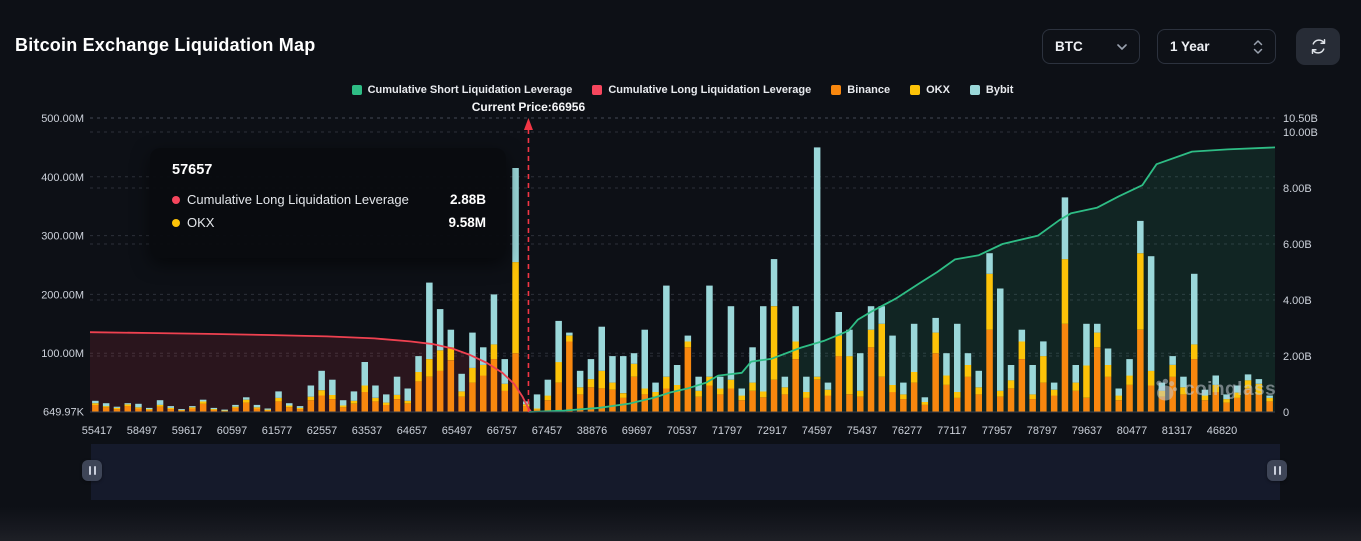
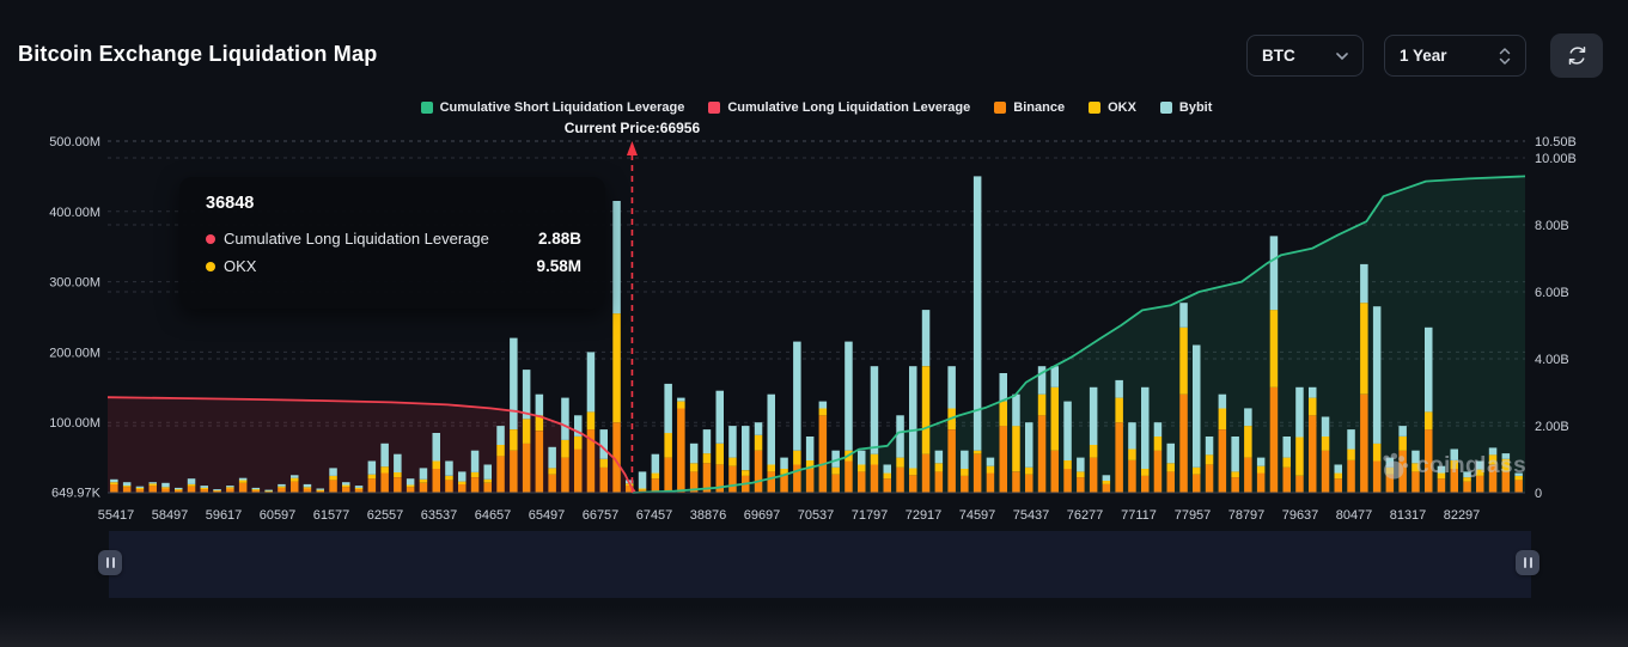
  Bitcoin Exchange Liquidation Map
  BTC
  1 Year
  Cumulative Short Liquidation Leverage
  Cumulative Long Liquidation Leverage
  Binance
  OKX
  Bybit
  Current Price:66956
  500.00M
  400.00M
  300.00M
  200.00M
  100.00M
  649.97K
  10.50B
  10.00B
  8.00B
  6.00B
  4.00B
  2.00B
  0
  55417
  58497
  59617
  60597
  61577
  62557
  63537
  64657
  65497
  66757
  67457
  38876
  69697
  70537
  71797
  72917
  74597
  75437
  76277
  77117
  77957
  78797
  79637
  80477
  81317
- 46820
+ 82297
- 57657
+ 36848
  Cumulative Long Liquidation Leverage
  2.88B
  OKX
  9.58M
  coinglass
